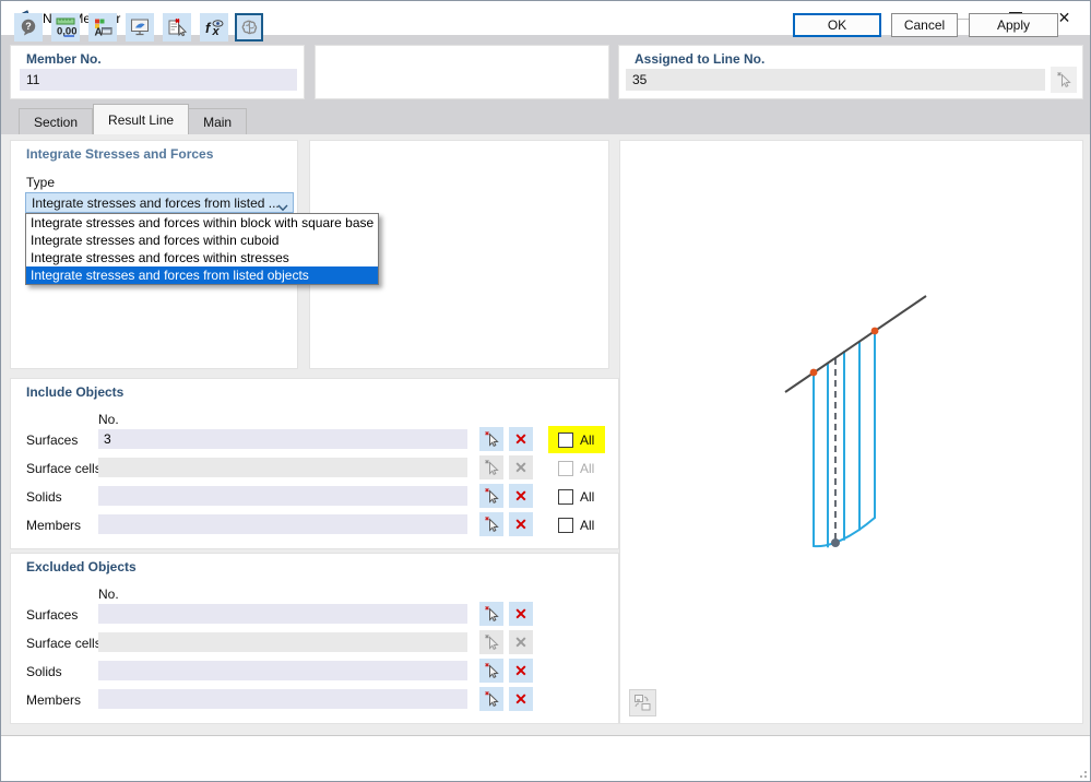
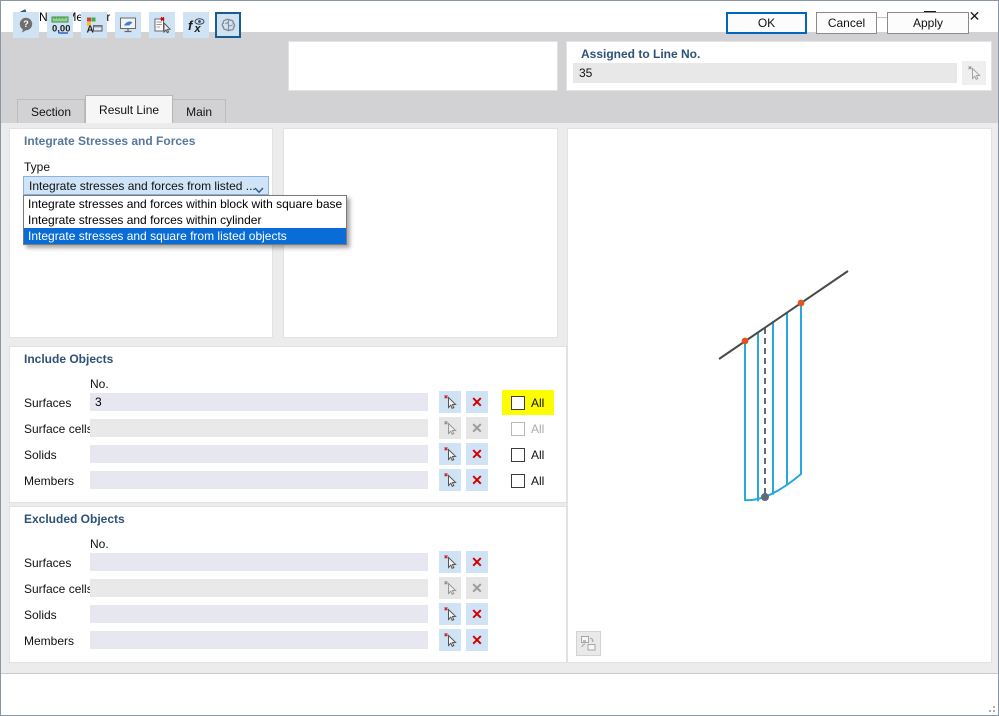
  —
  ✕
- Member No.
- 11
  Assigned to Line No.
  35
  Section
  Result Line
  Main
  Integrate Stresses and Forces
  Type
  Integrate stresses and forces from listed ...
  Integrate stresses and forces within block with square base
- Integrate stresses and forces within cuboid
- Integrate stresses and forces within stresses
+ Integrate stresses and forces within cylinder
- Integrate stresses and forces from listed objects
+ Integrate stresses and square from listed objects
  Include Objects
  No.
  Surfaces
  3
  ✕
  All
  Surface cell
  ✕
  All
  Solids
  ✕
  All
  Members
  ✕
  All
  Excluded Objects
  No.
  Surfaces
  ✕
  Surface cell
  ✕
  Solids
  ✕
  Members
  ✕
  ?
  0,00
  A
  f
  x
  OK
  Cancel
  Apply
